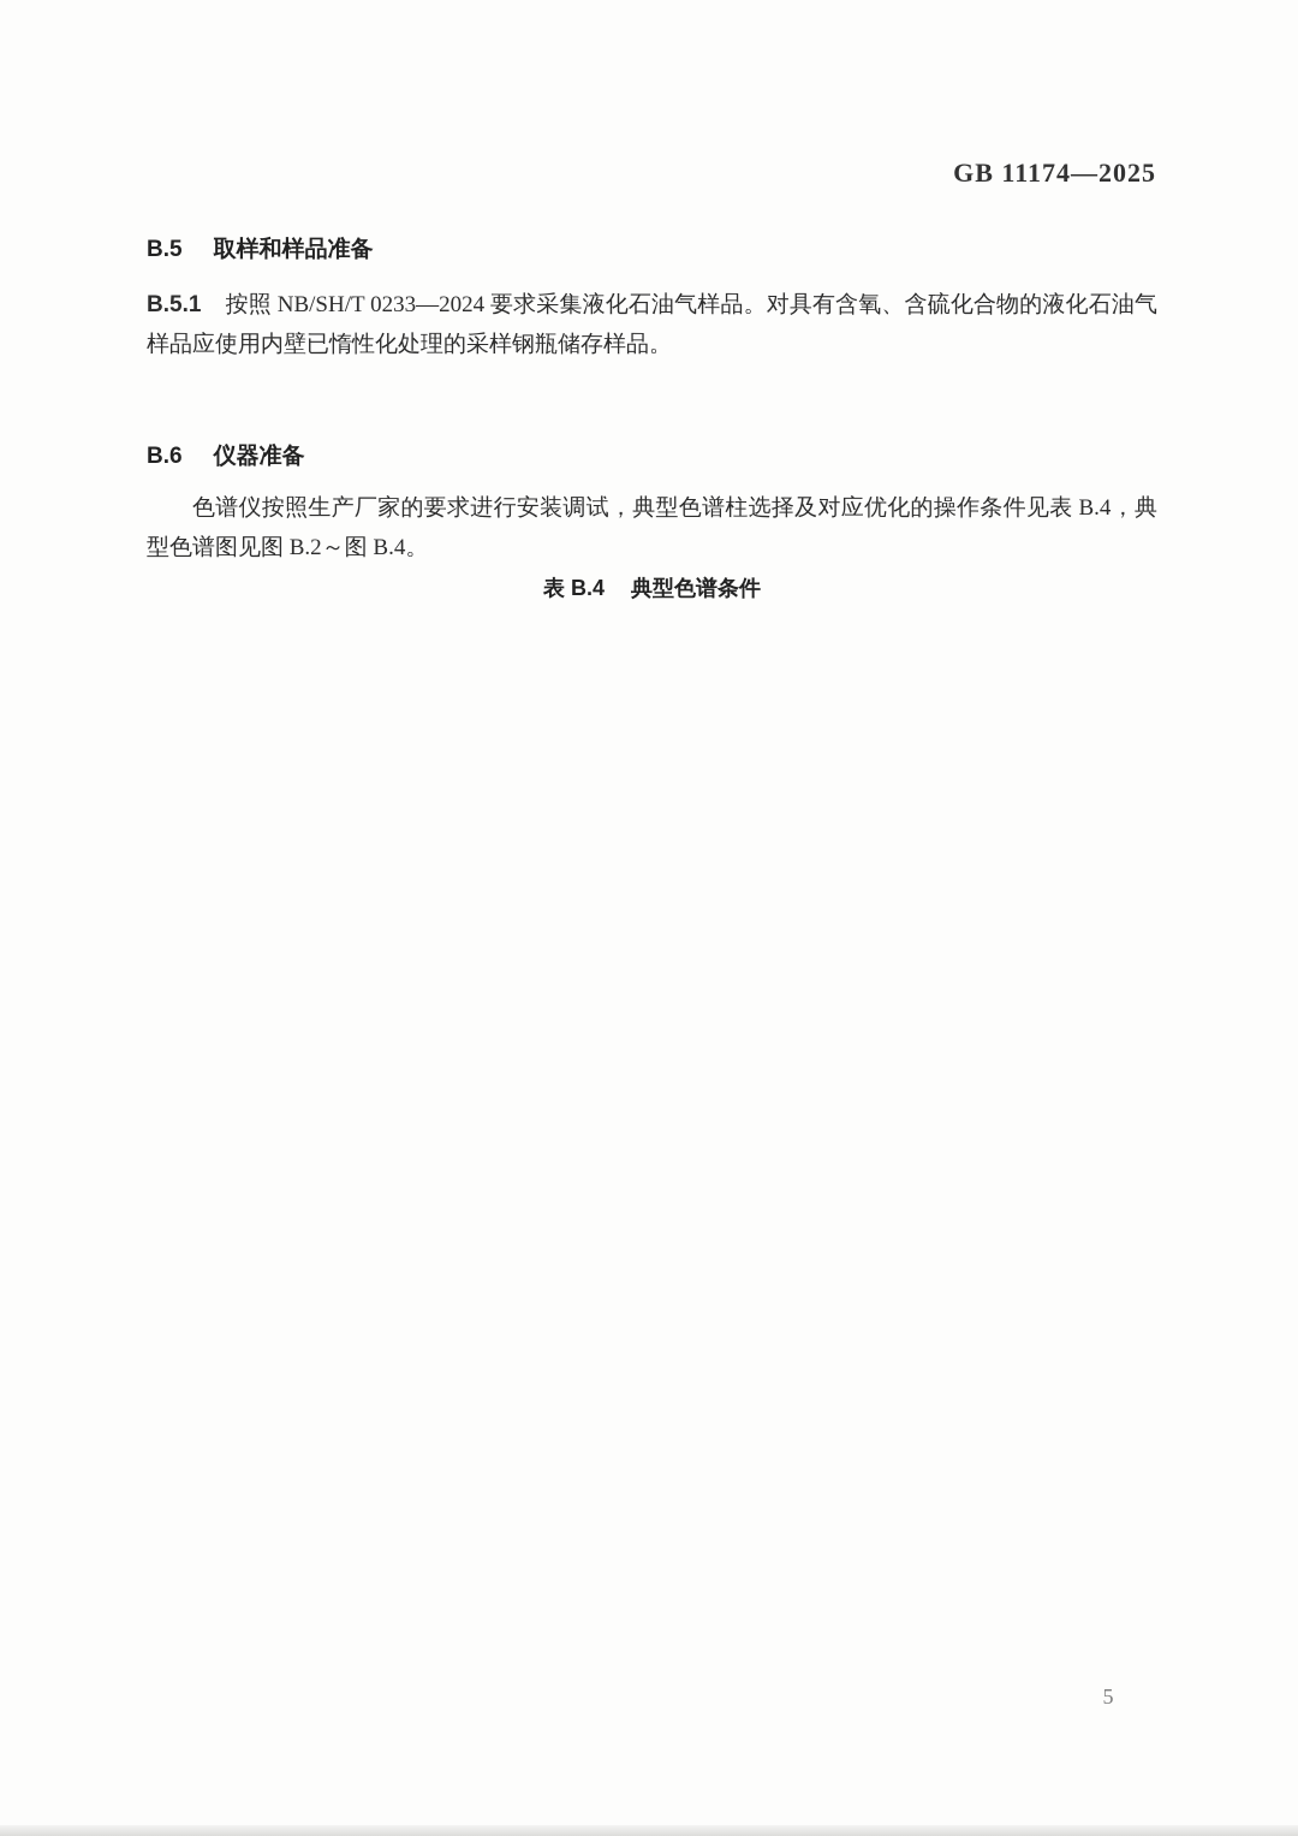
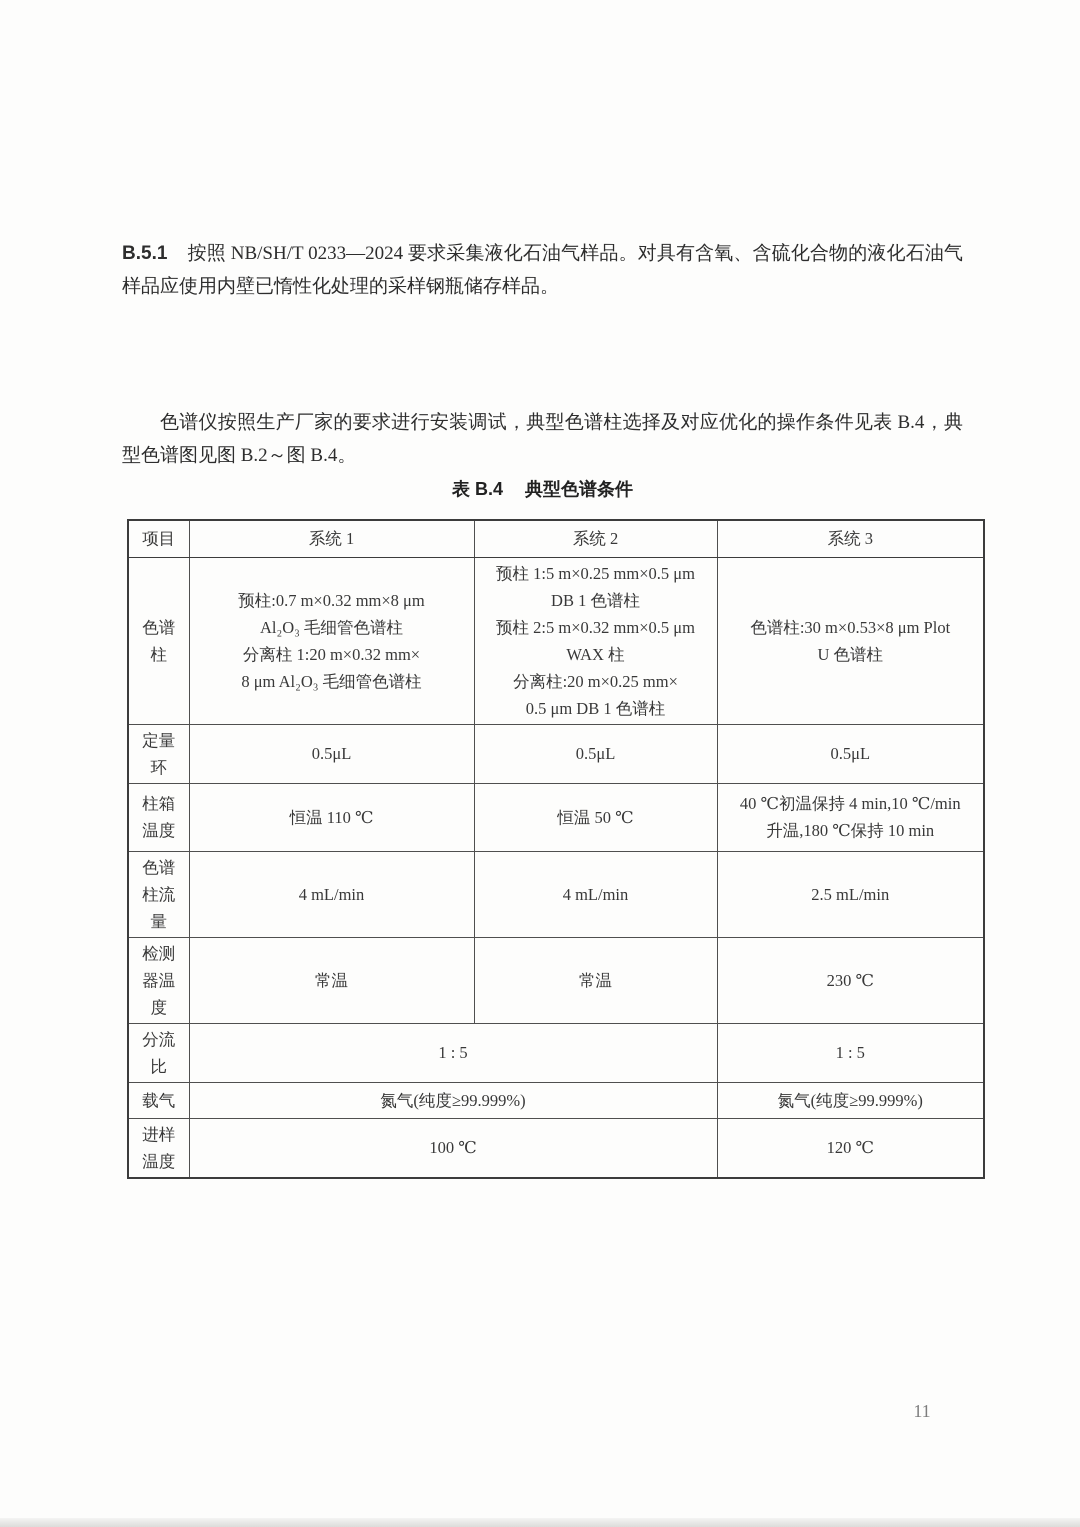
- GB 11174—2025
- B.5 取样和样品准备
  B.5.1 按照 NB/SH/T 0233—2024 要求采集液化石油气样品。对具有含氧、含硫化合物的液化石油气样品应使用内壁已惰性化处理的采样钢瓶储存样品。
- B.6 仪器准备
  色谱仪按照生产厂家的要求进行安装调试，典型色谱柱选择及对应优化的操作条件见表 B.4，典型色谱图见图 B.2～图 B.4。
  表 B.4 典型色谱条件
+ 项目	系统 1	系统 2	系统 3
+ 色谱柱	预柱:0.7 m×0.32 mm×8 μm Al₂O₃ 毛细管色谱柱 分离柱 1:20 m×0.32 mm× 8 μm Al₂O₃ 毛细管色谱柱	预柱 1:5 m×0.25 mm×0.5 μm DB 1 色谱柱 预柱 2:5 m×0.32 mm×0.5 μm WAX 柱 分离柱:20 m×0.25 mm× 0.5 μm DB 1 色谱柱	色谱柱:30 m×0.53×8 μm Plot U 色谱柱
+ 定量环	0.5μL	0.5μL	0.5μL
+ 柱箱温度	恒温 110 ℃	恒温 50 ℃	40 ℃初温保持 4 min,10 ℃/min 升温,180 ℃保持 10 min
+ 色谱柱流量	4 mL/min	4 mL/min	2.5 mL/min
+ 检测器温度	常温	常温	230 ℃
+ 分流比	1 : 5	1 : 5
+ 载气	氮气(纯度≥99.999%)	氮气(纯度≥99.999%)
+ 进样温度	100 ℃	120 ℃
- 5
+ 11
